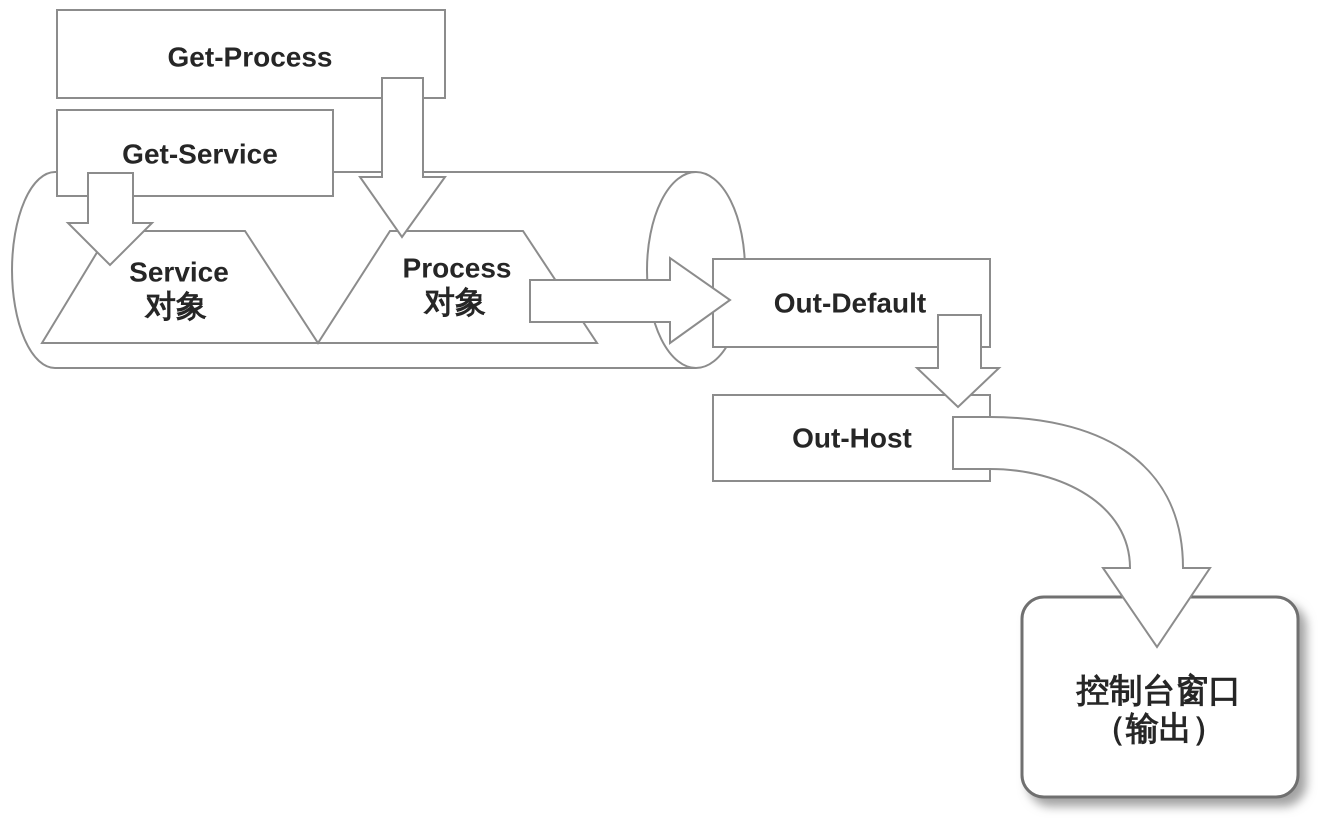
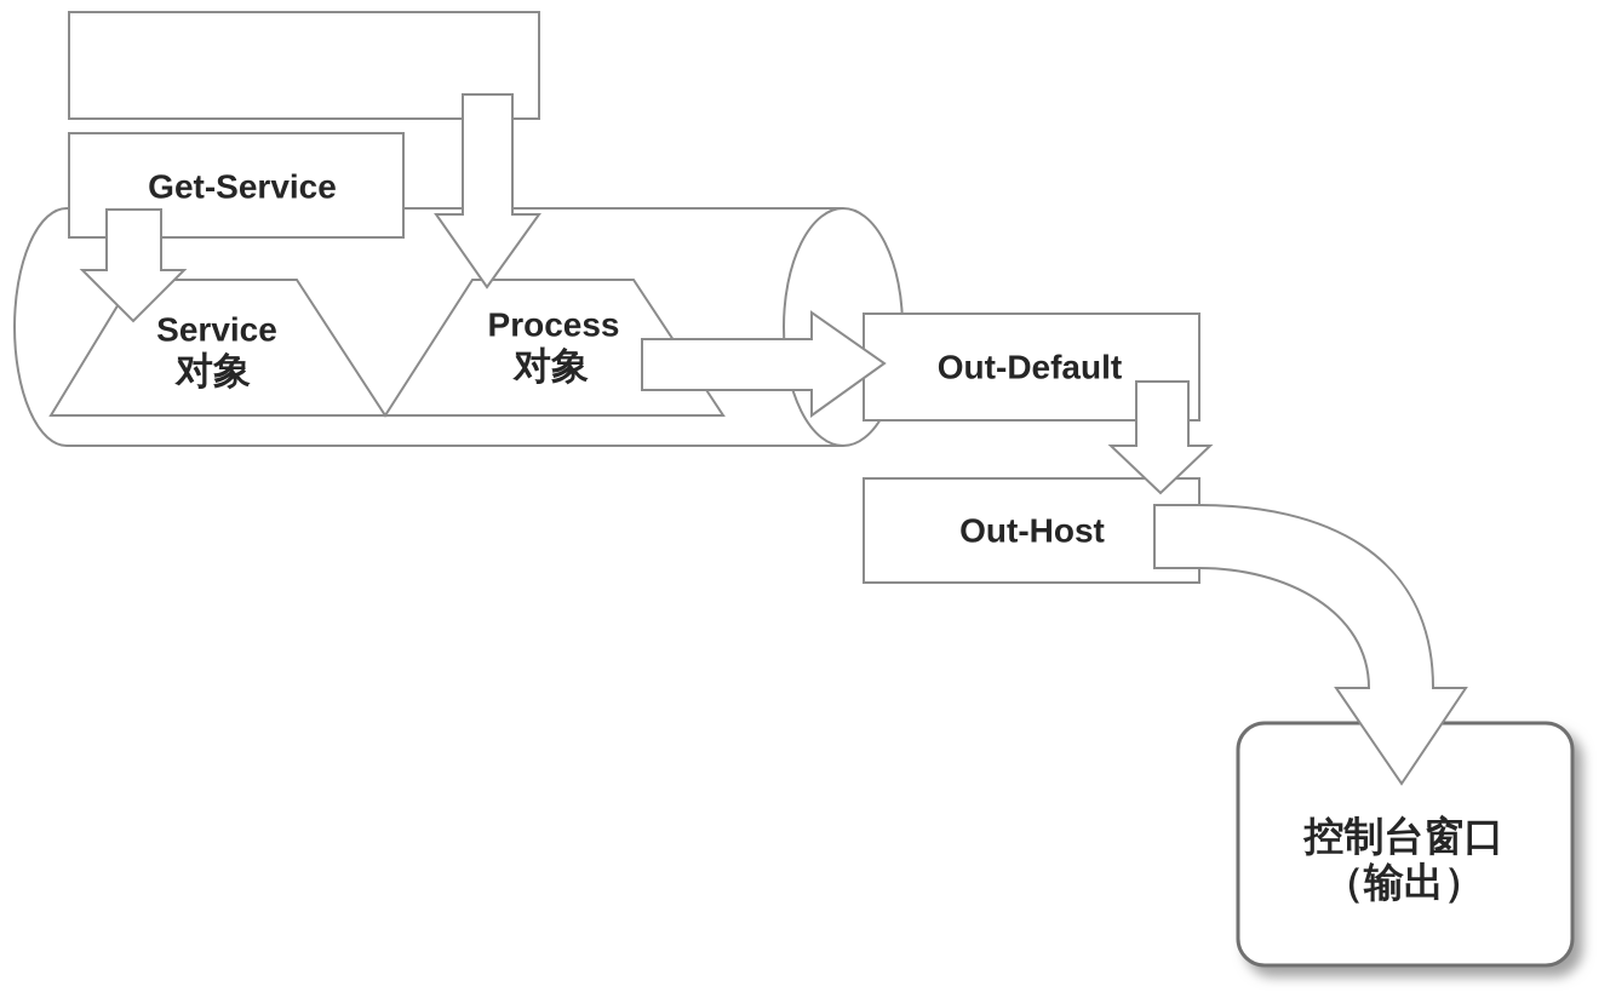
- Get-Process
  Get-Service
  Service
  对象
  Process
  对象
  Out-Default
  Out-Host
  控制台窗口
  （输出）
